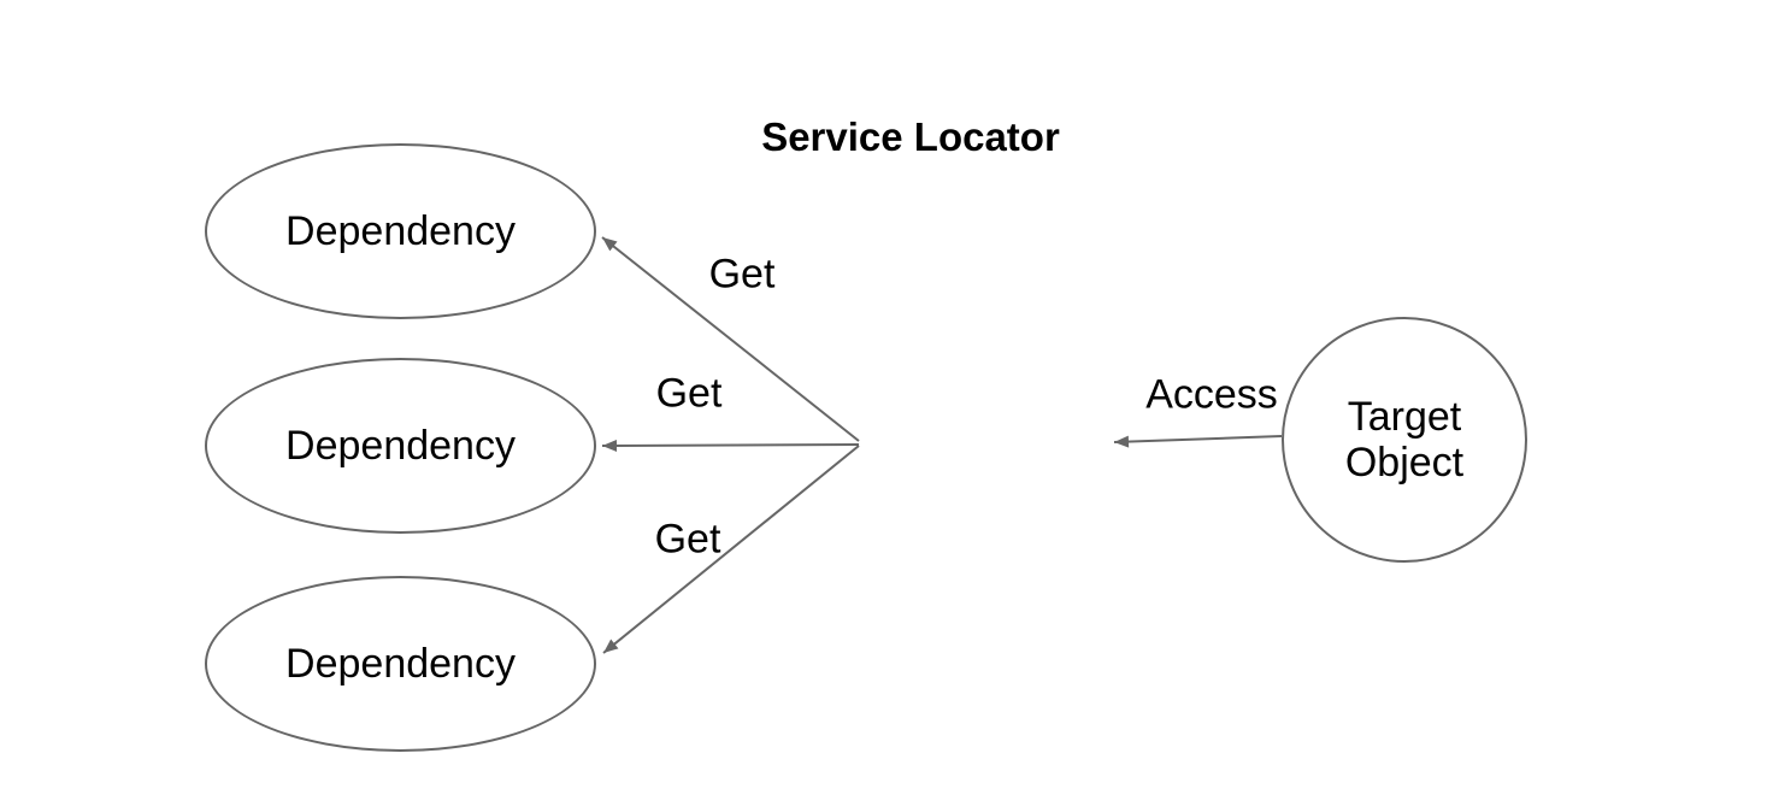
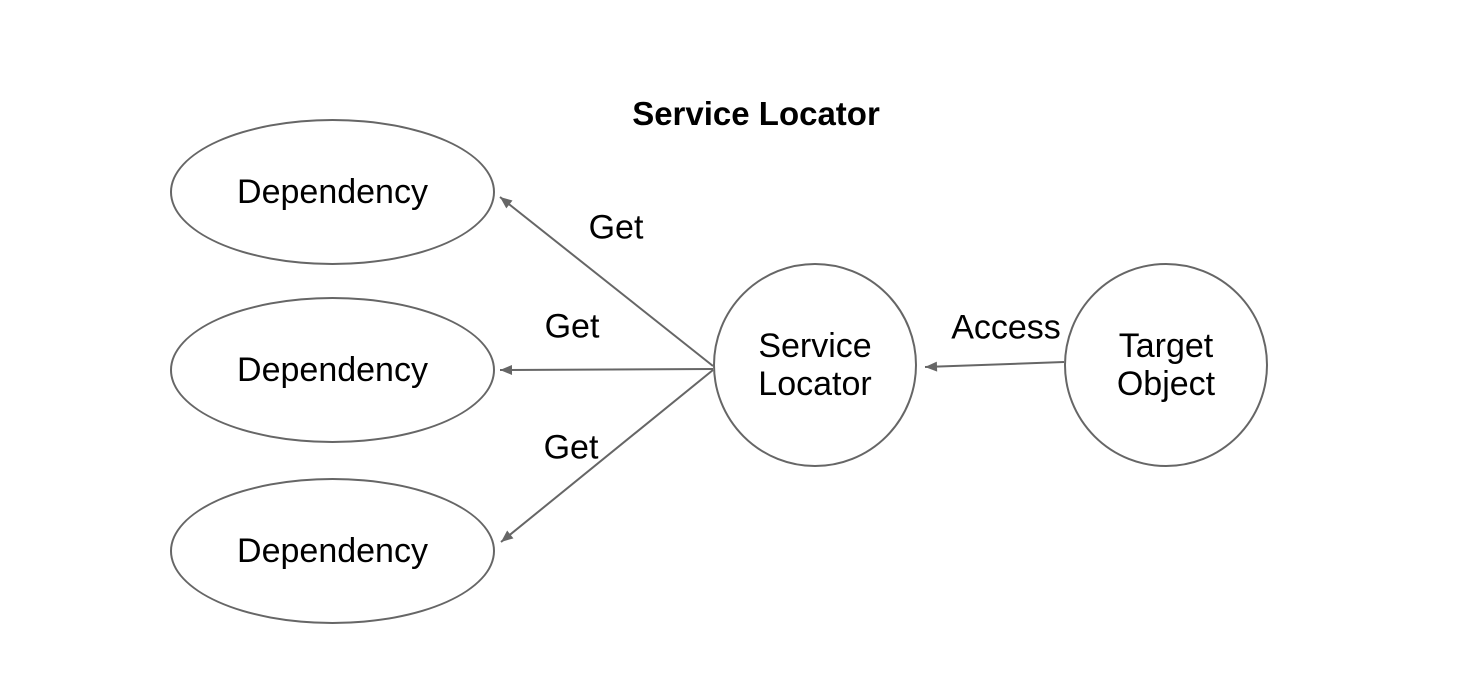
  Service Locator
  Dependency
  Dependency
  Dependency
+ Service
+ Locator
  Target
  Object
  Get
  Get
  Get
  Access
